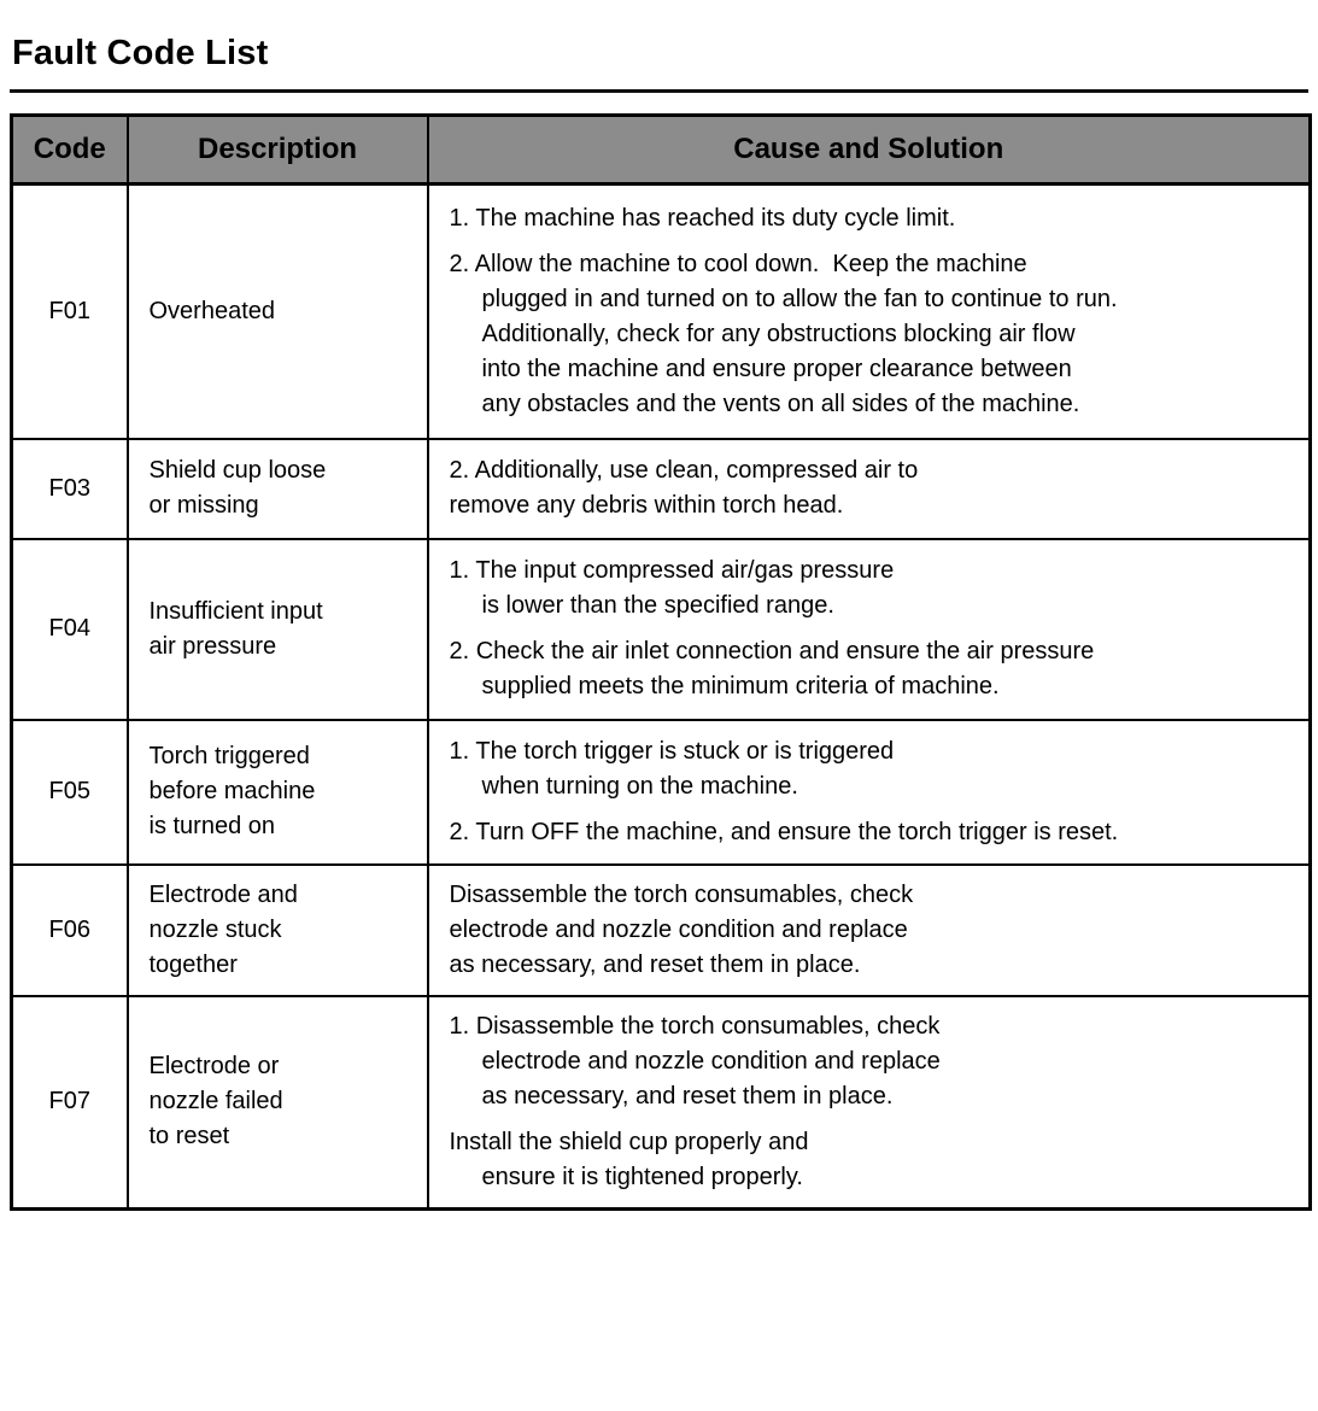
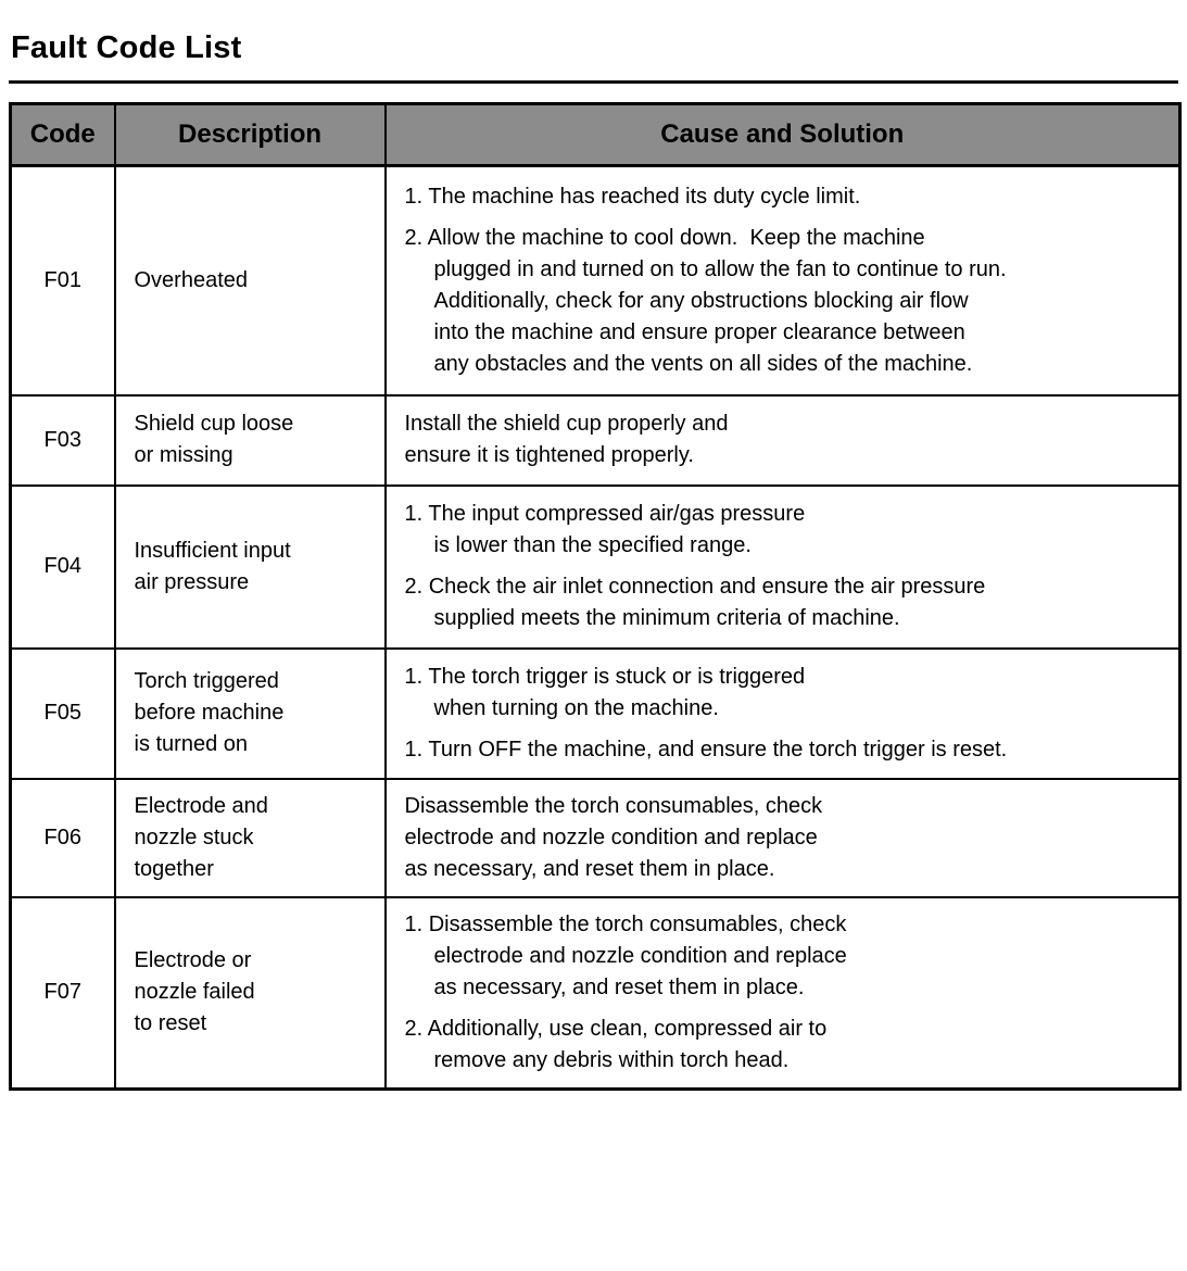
  Fault Code List
  Code	Description	Cause and Solution
  F01	Overheated	1. The machine has reached its duty cycle limit. 2. Allow the machine to cool down. Keep the machine plugged in and turned on to allow the fan to continue to run. Additionally, check for any obstructions blocking air flow into the machine and ensure proper clearance between any obstacles and the vents on all sides of the machine.
- F03	Shield cup loose or missing	2. Additionally, use clean, compressed air to remove any debris within torch head.
+ F03	Shield cup loose or missing	Install the shield cup properly and ensure it is tightened properly.
  F04	Insufficient input air pressure	1. The input compressed air/gas pressure is lower than the specified range. 2. Check the air inlet connection and ensure the air pressure supplied meets the minimum criteria of machine.
- F05	Torch triggered before machine is turned on	1. The torch trigger is stuck or is triggered when turning on the machine. 2. Turn OFF the machine, and ensure the torch trigger is reset.
+ F05	Torch triggered before machine is turned on	1. The torch trigger is stuck or is triggered when turning on the machine. 1. Turn OFF the machine, and ensure the torch trigger is reset.
  F06	Electrode and nozzle stuck together	Disassemble the torch consumables, check electrode and nozzle condition and replace as necessary, and reset them in place.
- F07	Electrode or nozzle failed to reset	1. Disassemble the torch consumables, check electrode and nozzle condition and replace as necessary, and reset them in place. Install the shield cup properly and ensure it is tightened properly.
+ F07	Electrode or nozzle failed to reset	1. Disassemble the torch consumables, check electrode and nozzle condition and replace as necessary, and reset them in place. 2. Additionally, use clean, compressed air to remove any debris within torch head.
